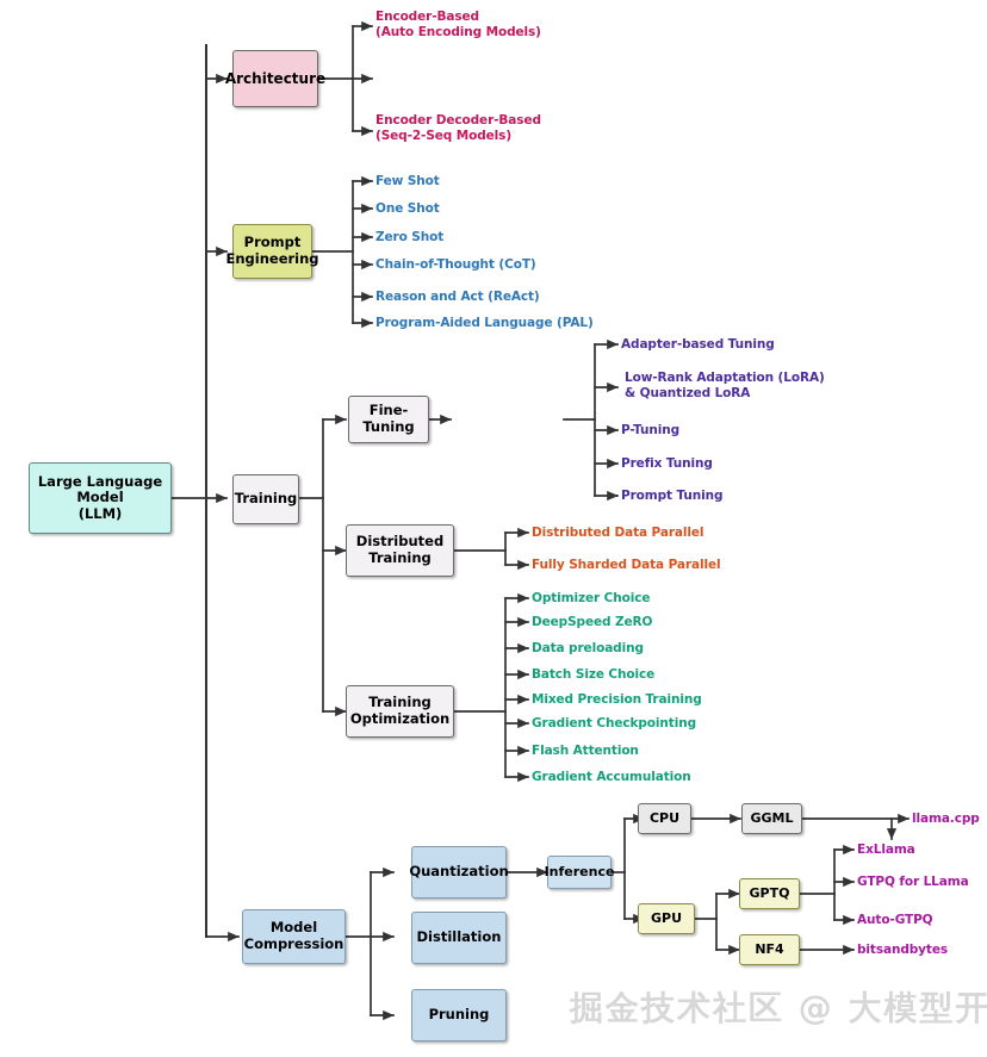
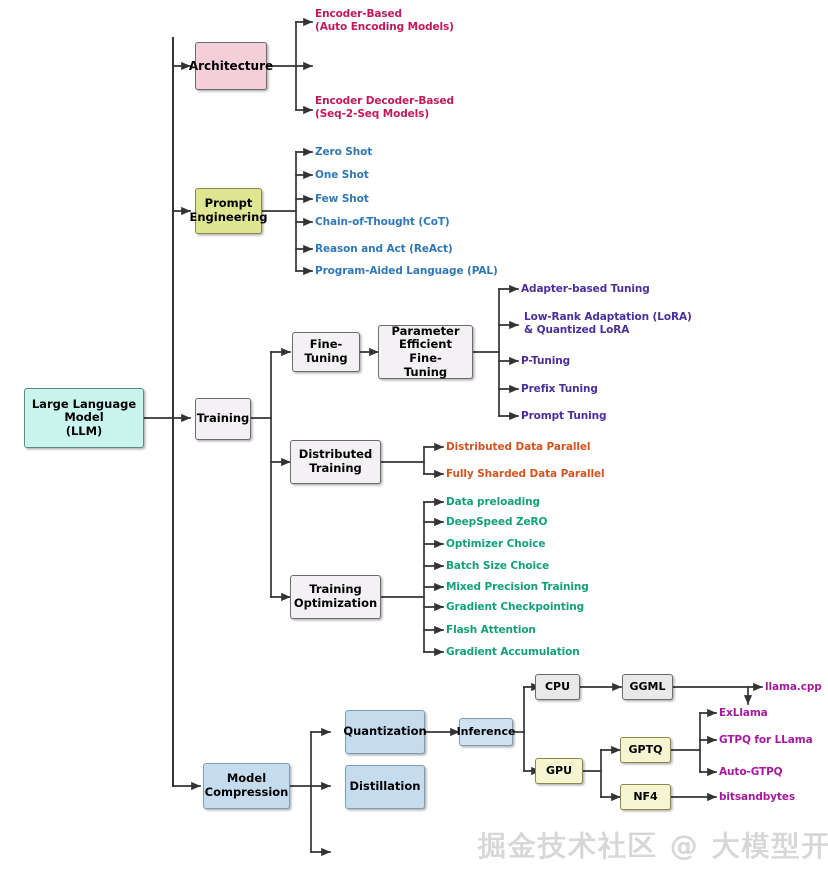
  Large Language Model
  (LLM)
  Architecture
  Prompt
  Engineering
  Training
  Fine-Tuning
+ Parameter
+ Efficient Fine-
+ Tuning
  Distributed
  Training
  Training
  Optimization
  Model
  Compression
  Quantization
  Distillation
- Pruning
  Inference
  CPU
  GPU
  GGML
  GPTQ
  NF4
  Encoder-Based
  (Auto Encoding Models)
  Encoder Decoder-Based
  (Seq-2-Seq Models)
- Few Shot
+ Zero Shot
  One Shot
- Zero Shot
+ Few Shot
  Chain-of-Thought (CoT)
  Reason and Act (ReAct)
  Program-Aided Language (PAL)
  Adapter-based Tuning
  Low-Rank Adaptation (LoRA)
  & Quantized LoRA
  P-Tuning
  Prefix Tuning
  Prompt Tuning
  Distributed Data Parallel
  Fully Sharded Data Parallel
- Optimizer Choice
+ Data preloading
  DeepSpeed ZeRO
- Data preloading
+ Optimizer Choice
  Batch Size Choice
  Mixed Precision Training
  Gradient Checkpointing
  Flash Attention
  Gradient Accumulation
  llama.cpp
  ExLlama
  GTPQ for LLama
  Auto-GTPQ
  bitsandbytes
  掘金技术社区 @ 大模型开
